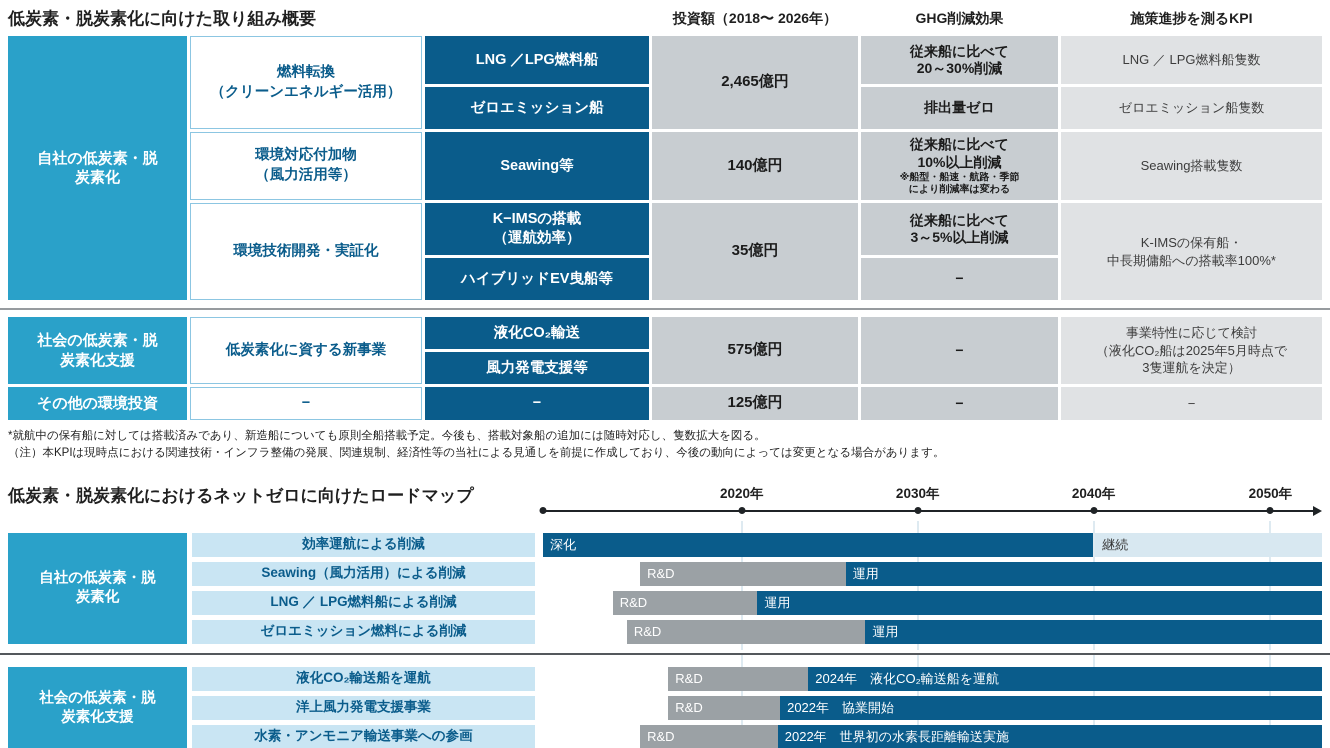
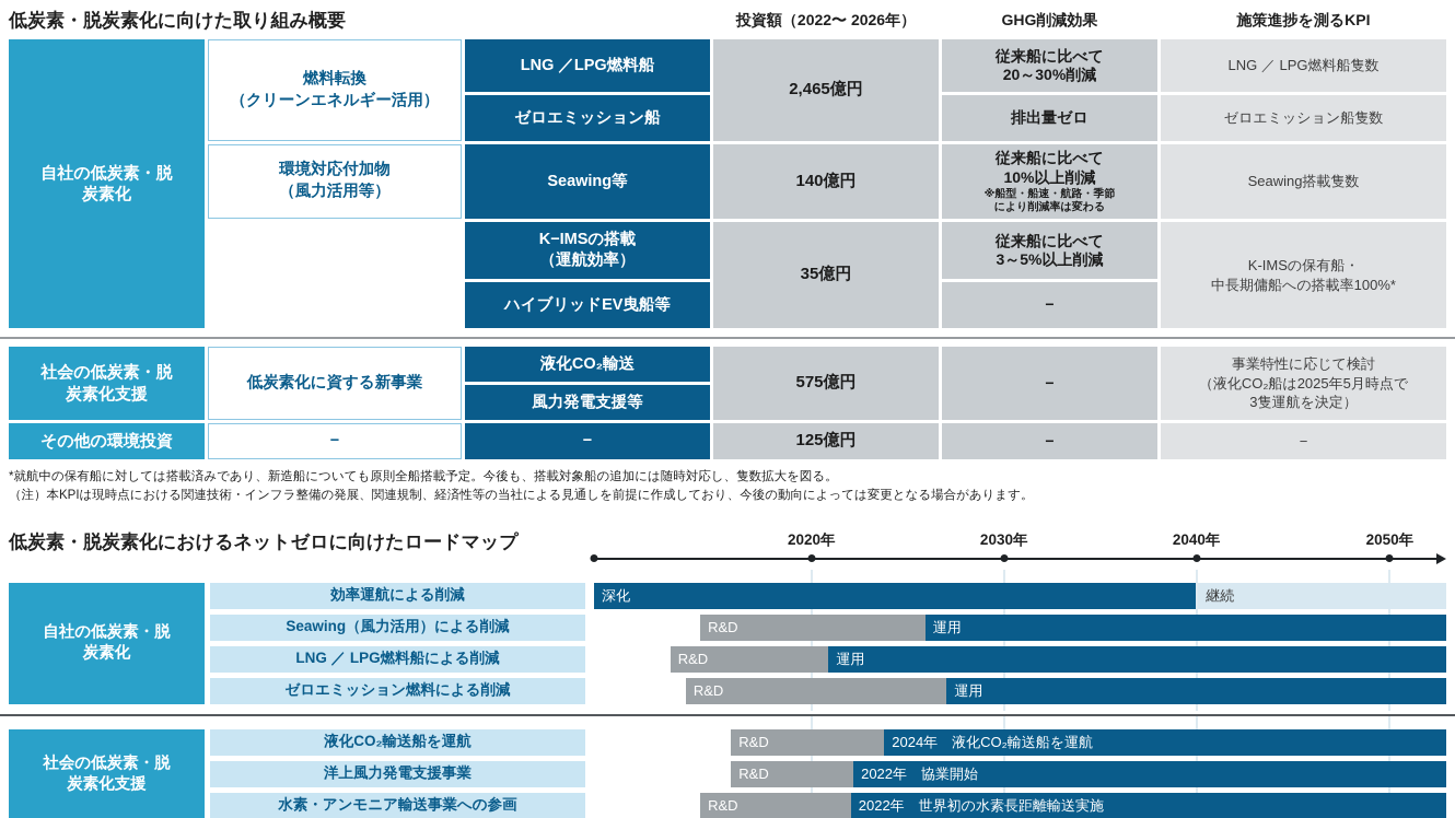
  低炭素・脱炭素化に向けた取り組み概要
- 投資額（2018〜 2026年）
+ 投資額（2022〜 2026年）
  GHG削減効果
  施策進捗を測るKPI
  自社の低炭素・脱
  炭素化
  燃料転換
  （クリーンエネルギー活用）
  環境対応付加物
  （風力活用等）
- 環境技術開発・実証化
  LNG ／LPG燃料船
  ゼロエミッション船
  Seawing等
  K−IMSの搭載
  （運航効率）
  ハイブリッドEV曳船等
  2,465億円
  140億円
  35億円
  従来船に比べて
  20～30%削減
  排出量ゼロ
  従来船に比べて
  10%以上削減
  ※船型・船速・航路・季節
  により削減率は変わる
  従来船に比べて
  3～5%以上削減
  −
  LNG ／ LPG燃料船隻数
  ゼロエミッション船隻数
  Seawing搭載隻数
  K-IMSの保有船・
  中長期傭船への搭載率100%*
  社会の低炭素・脱
  炭素化支援
  その他の環境投資
  低炭素化に資する新事業
  −
  液化CO₂輸送
  風力発電支援等
  −
  575億円
  125億円
  −
  −
  事業特性に応じて検討
  （液化CO₂船は2025年5月時点で
  3隻運航を決定）
  −
  *就航中の保有船に対しては搭載済みであり、新造船についても原則全船搭載予定。今後も、搭載対象船の追加には随時対応し、隻数拡大を図る。
  （注）本KPIは現時点における関連技術・インフラ整備の発展、関連規制、経済性等の当社による見通しを前提に作成しており、今後の動向によっては変更となる場合があります。
  低炭素・脱炭素化におけるネットゼロに向けたロードマップ
  2020年
  2030年
  2040年
  2050年
  自社の低炭素・脱
  炭素化
  効率運航による削減
  深化
  継続
  Seawing（風力活用）による削減
  R&D
  運用
  LNG ／ LPG燃料船による削減
  R&D
  運用
  ゼロエミッション燃料による削減
  R&D
  運用
  社会の低炭素・脱
  炭素化支援
  液化CO₂輸送船を運航
  R&D
  2024年 液化CO₂輸送船を運航
  洋上風力発電支援事業
  R&D
  2022年 協業開始
  水素・アンモニア輸送事業への参画
  R&D
  2022年 世界初の水素長距離輸送実施
